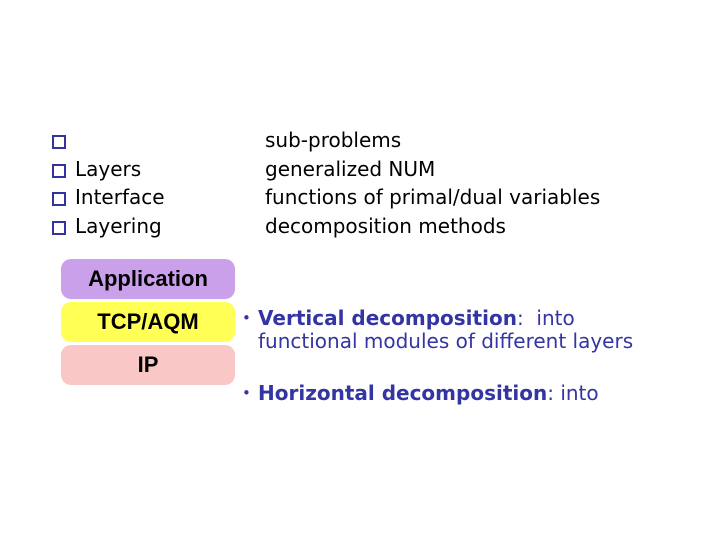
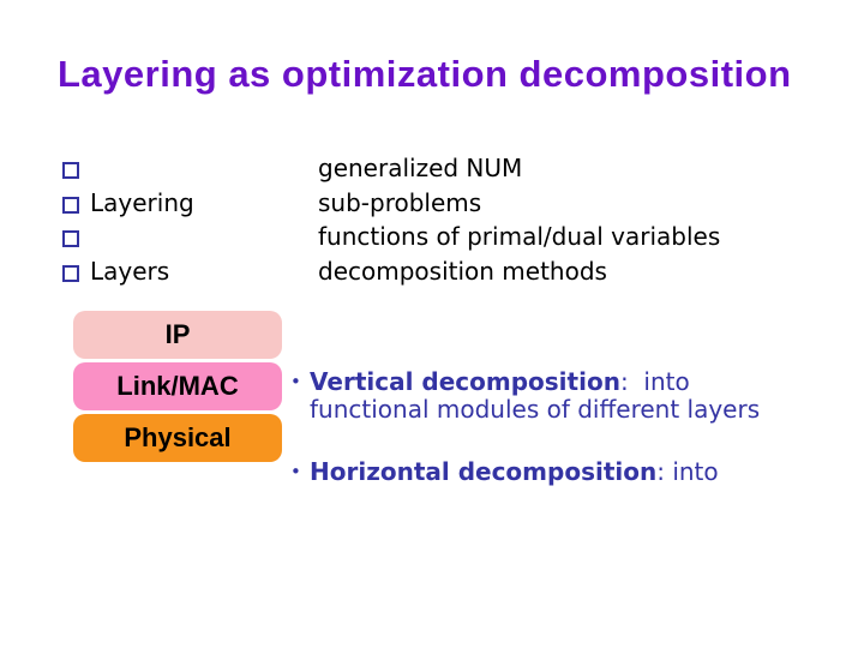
+ Layering as optimization decomposition
- sub-problems
+ generalized NUM
- Layers
+ Layering
- generalized NUM
+ sub-problems
- Interface
  functions of primal/dual variables
- Layering
+ Layers
  decomposition methods
- Application
- TCP/AQM
  IP
+ Link/MAC
+ Physical
  •
  Vertical decomposition: into
  functional modules of different layers
  •
  Horizontal decomposition: into
